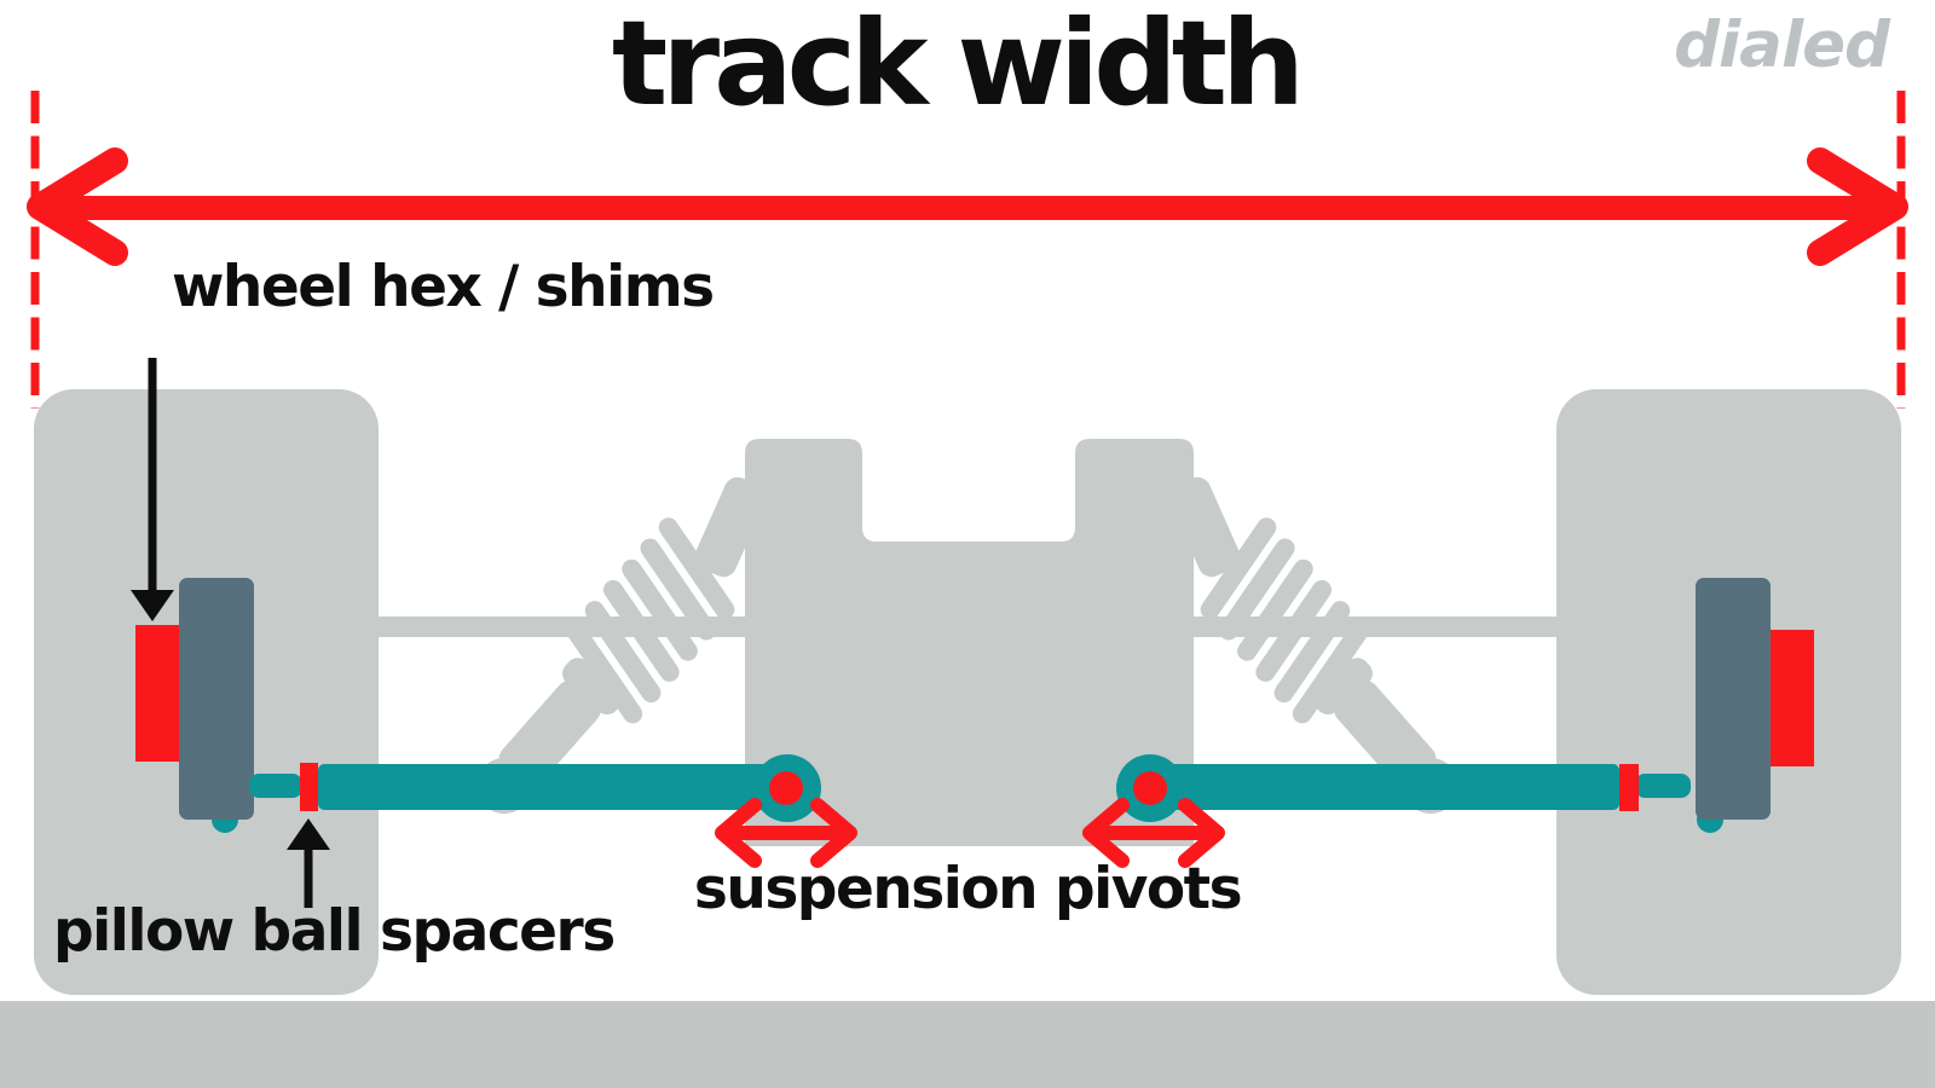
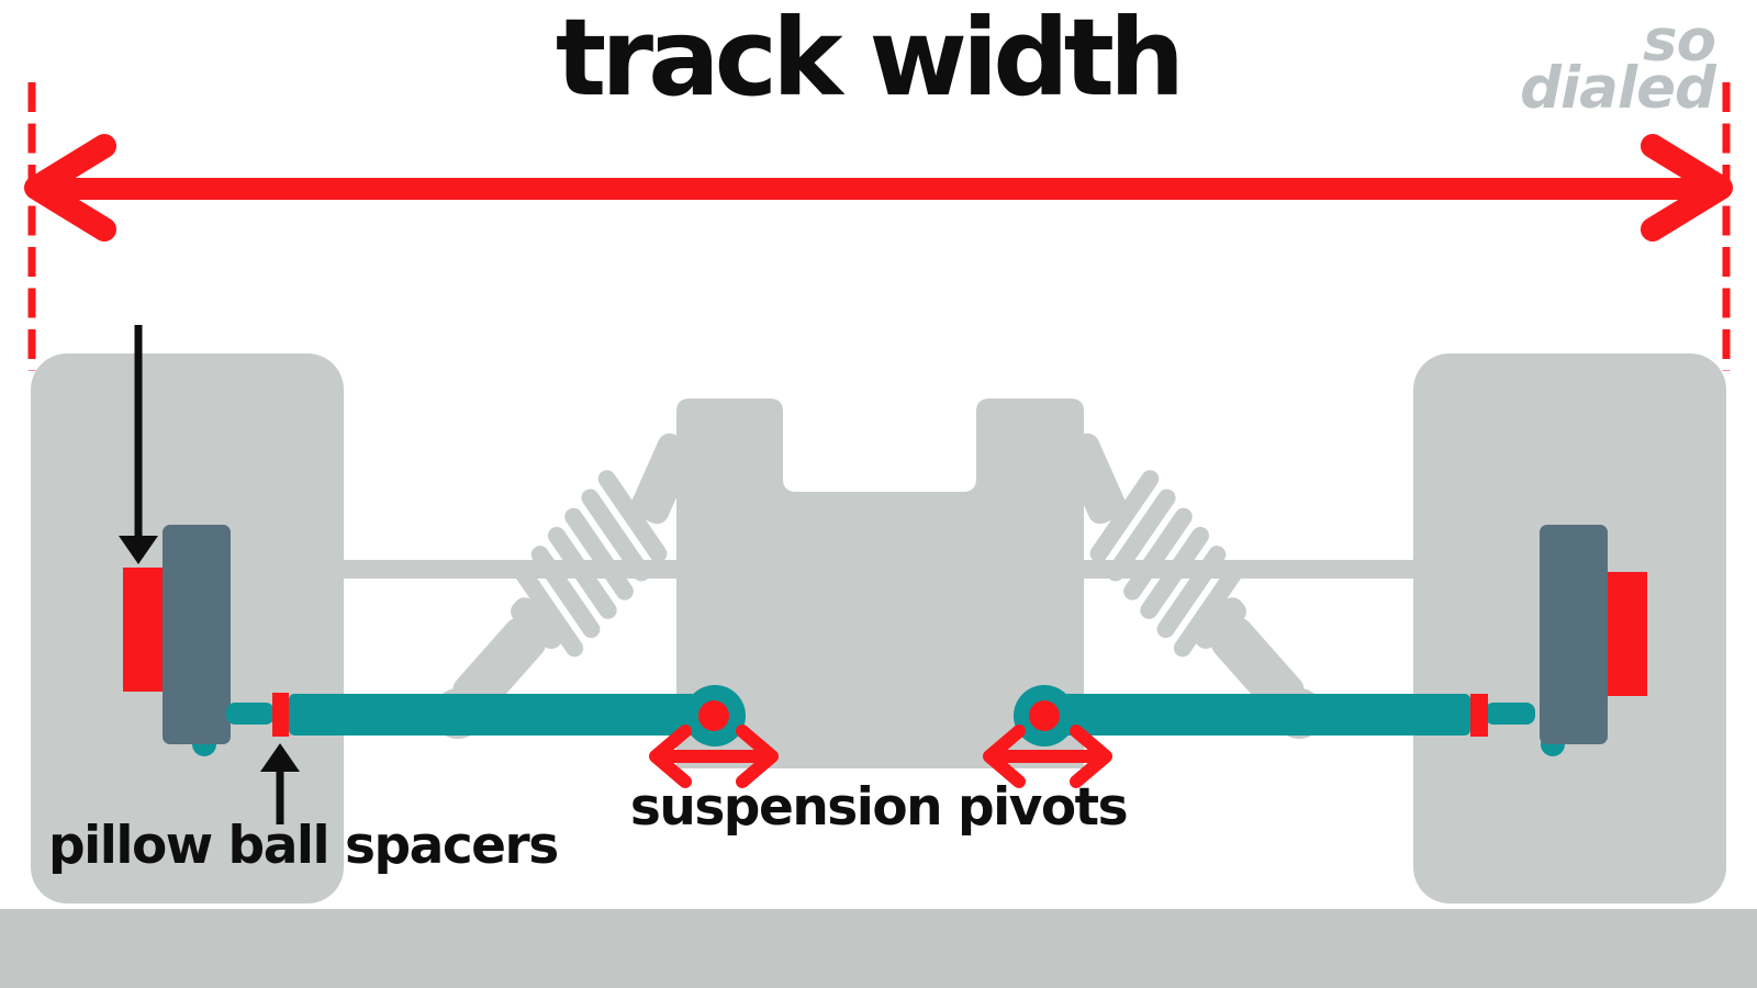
  track width
+ so
  dialed
- wheel hex / shims
  pillow ball spacers
  suspension pivots
